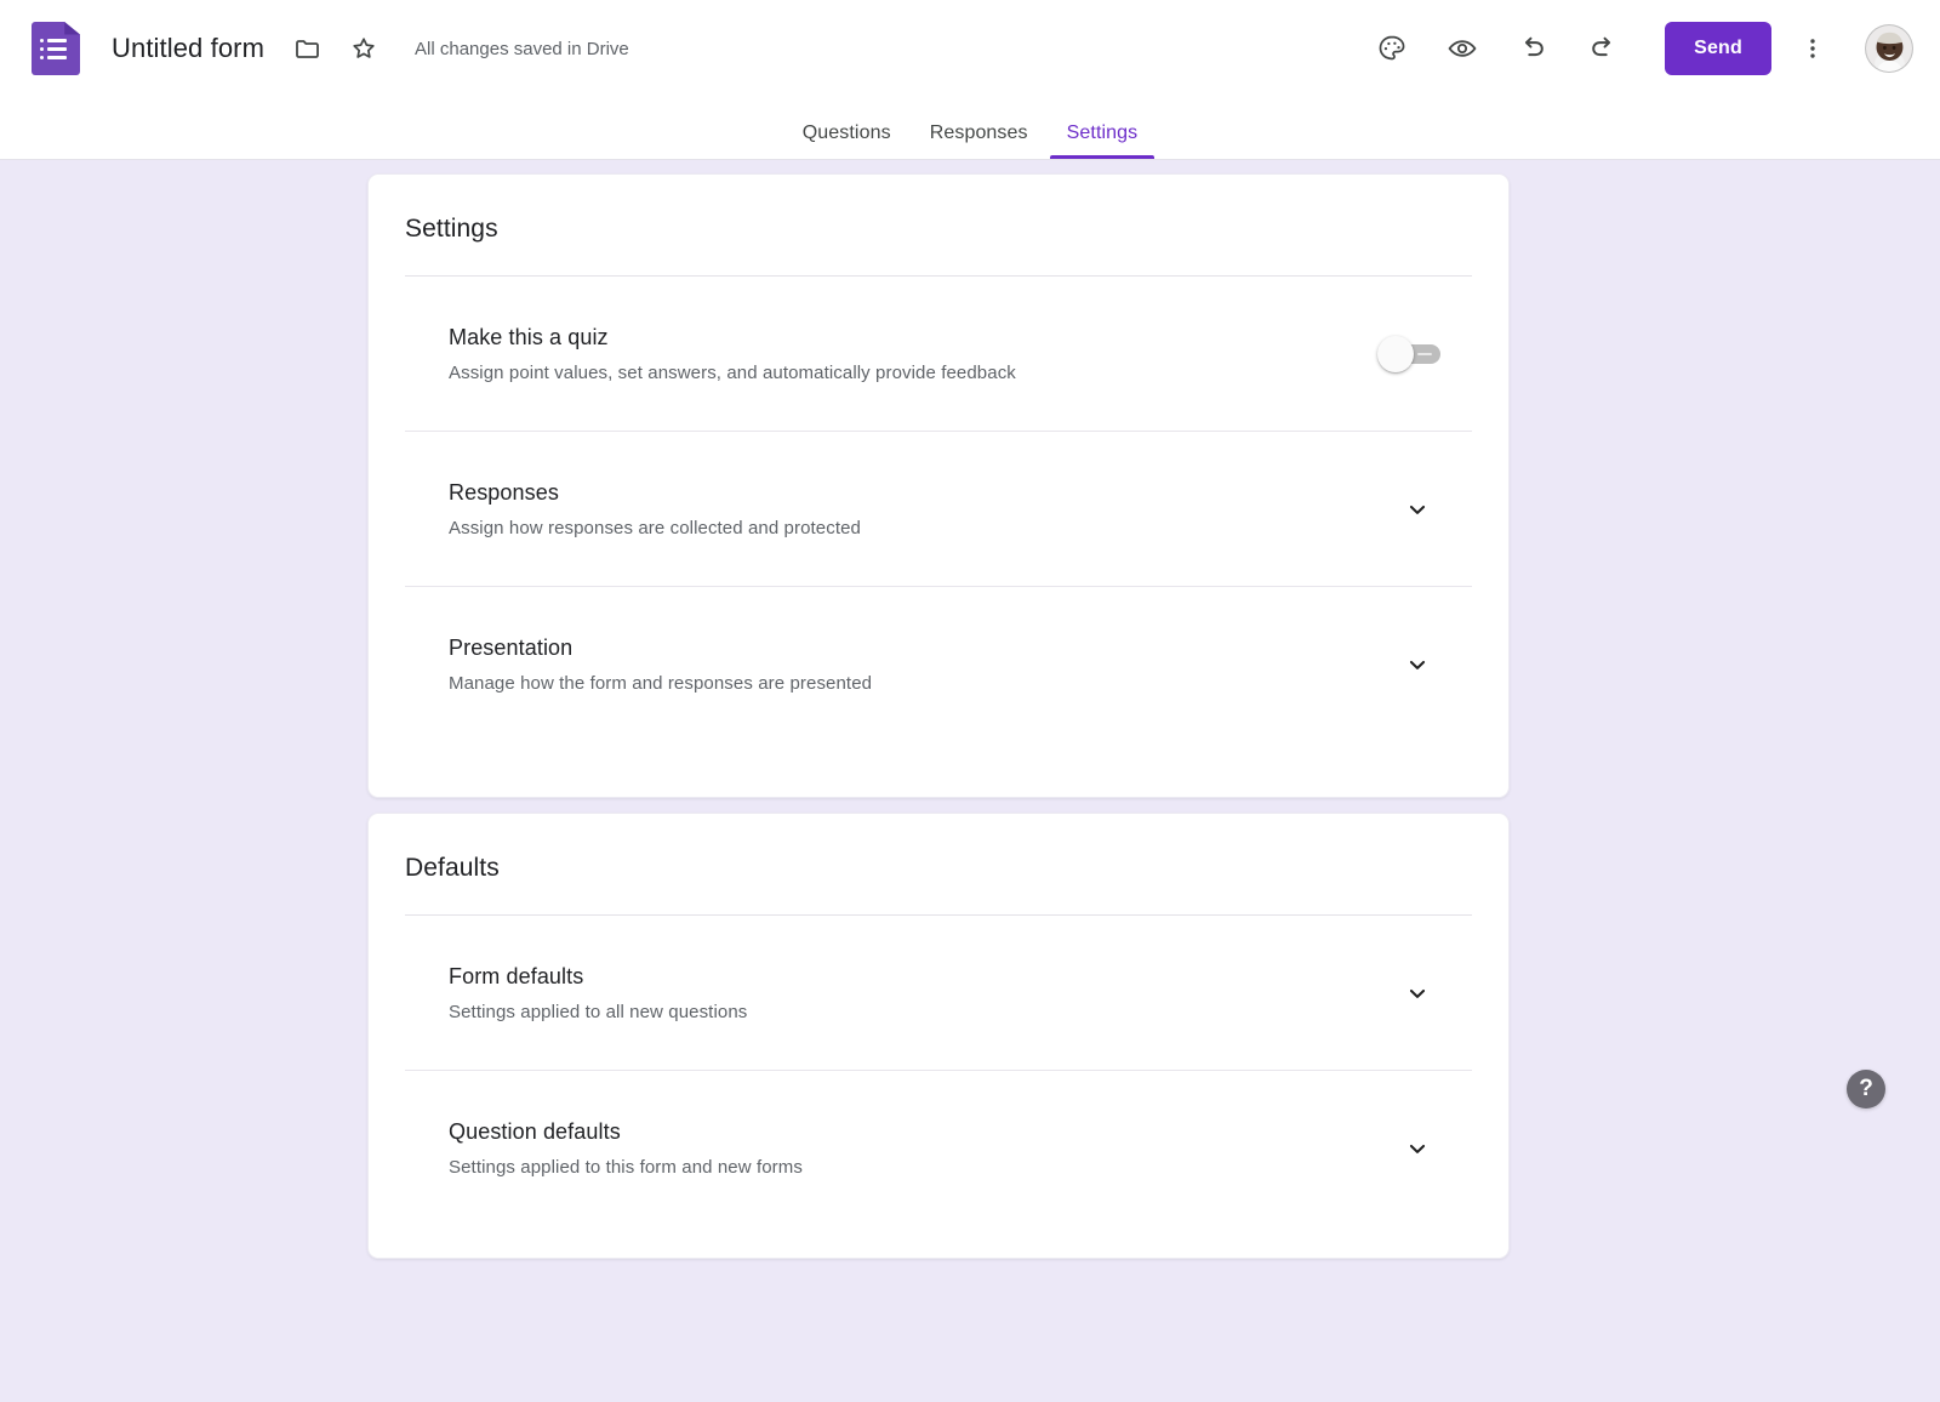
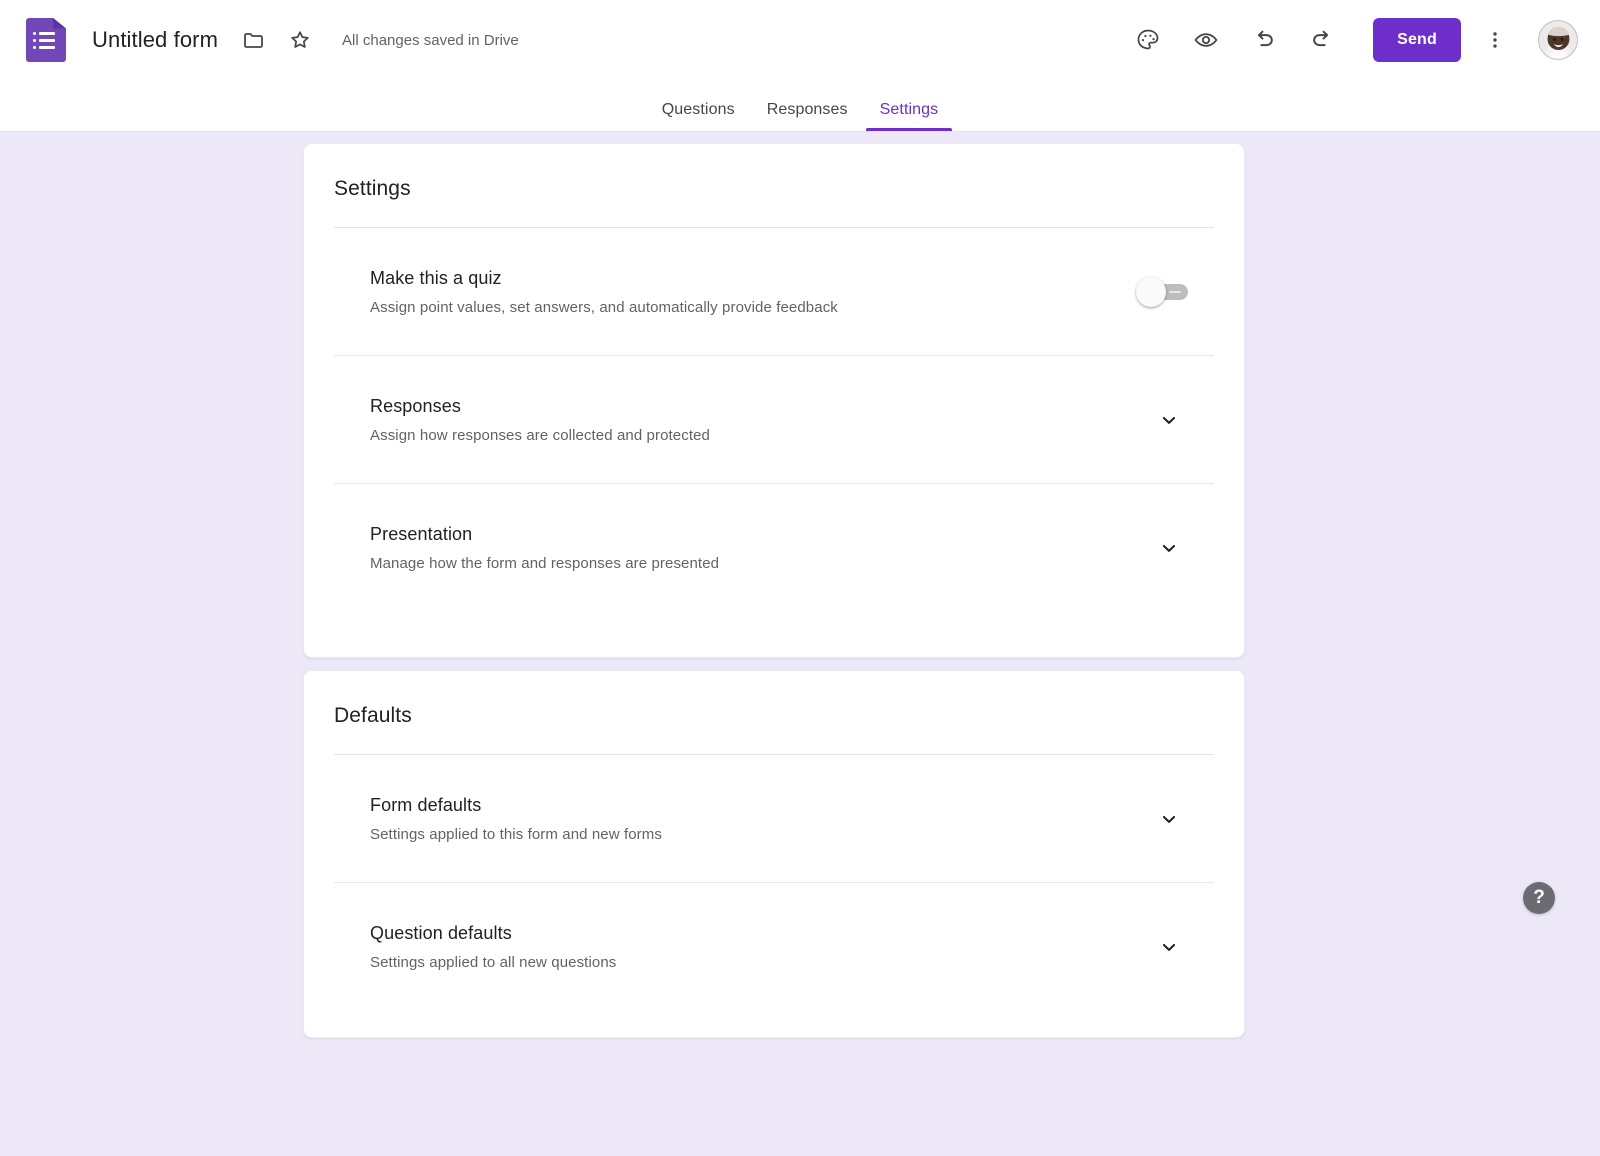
  Untitled form
  All changes saved in Drive
  Send
  Questions
  Responses
  Settings
  Settings
  Make this a quiz
  Assign point values, set answers, and automatically provide feedback
  Responses
  Assign how responses are collected and protected
  Presentation
  Manage how the form and responses are presented
  Defaults
  Form defaults
- Settings applied to all new questions
+ Settings applied to this form and new forms
  Question defaults
- Settings applied to this form and new forms
+ Settings applied to all new questions
  ?
